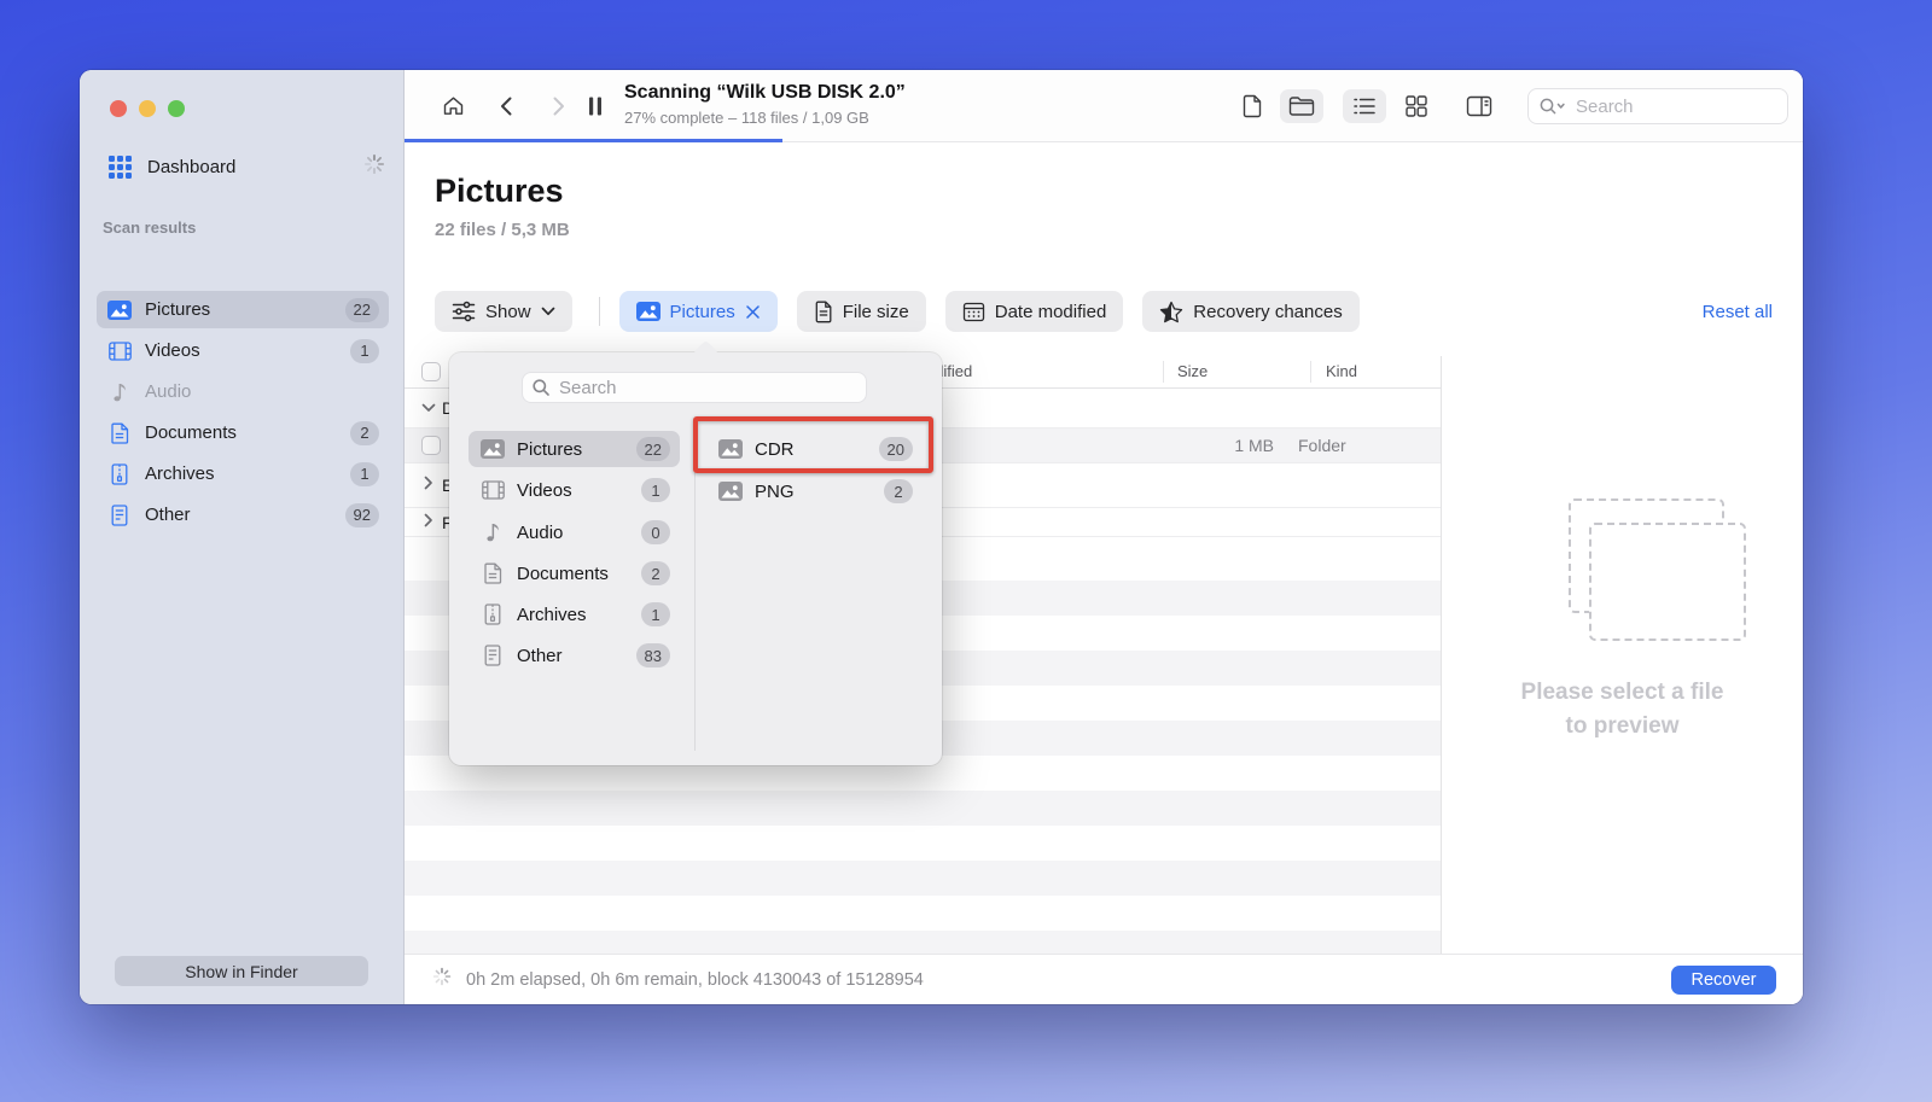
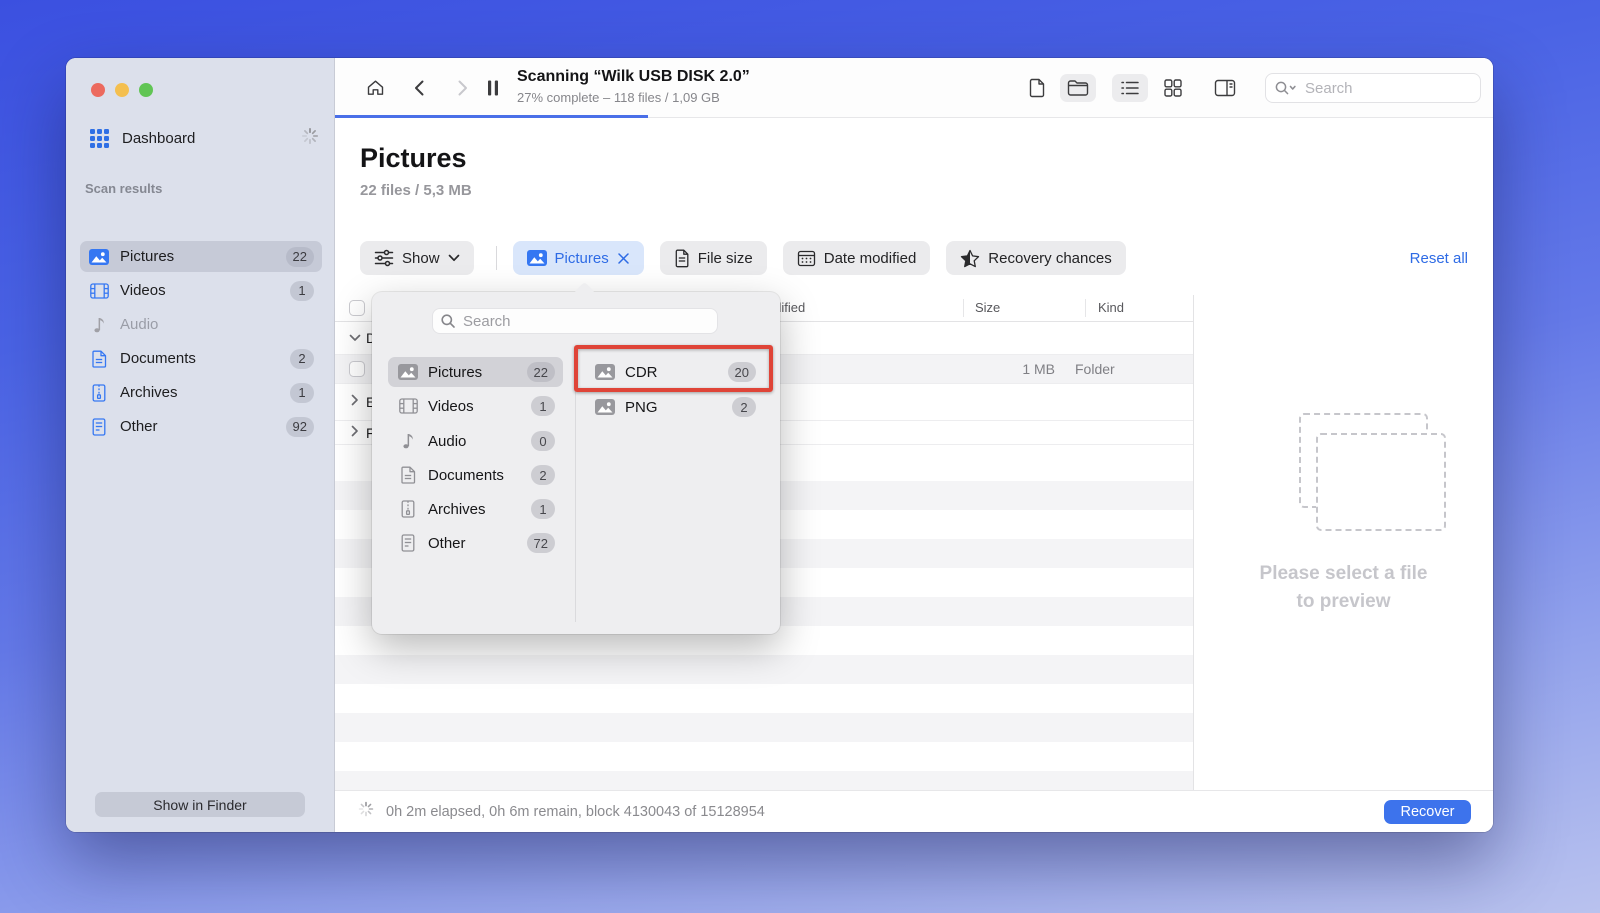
  Dashboard
  Scan results
  Pictures
  22
  Videos
  1
  Audio
  Documents
  2
  Archives
  1
  Other
  92
  Show in Finder
  Scanning “Wilk USB DISK 2.0”
  27% complete – 118 files / 1,09 GB
  Search
  Pictures
  22 files / 5,3 MB
  Show
  Pictures
  File size
  Date modified
  Recovery chances
  Reset all
  Size
  Kind
  1 MB
  Folder
  E
  F
  Please select a file
  to preview
  Search
  Pictures
  22
  Videos
  1
  Audio
  0
  Documents
  2
  Archives
  1
  Other
- 83
+ 72
  CDR
  20
  PNG
  2
  0h 2m elapsed, 0h 6m remain, block 4130043 of 15128954
  Recover
